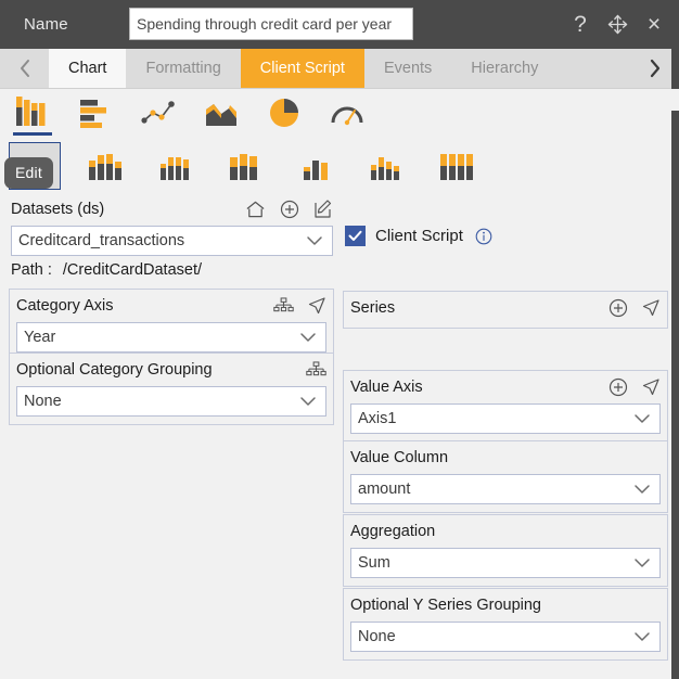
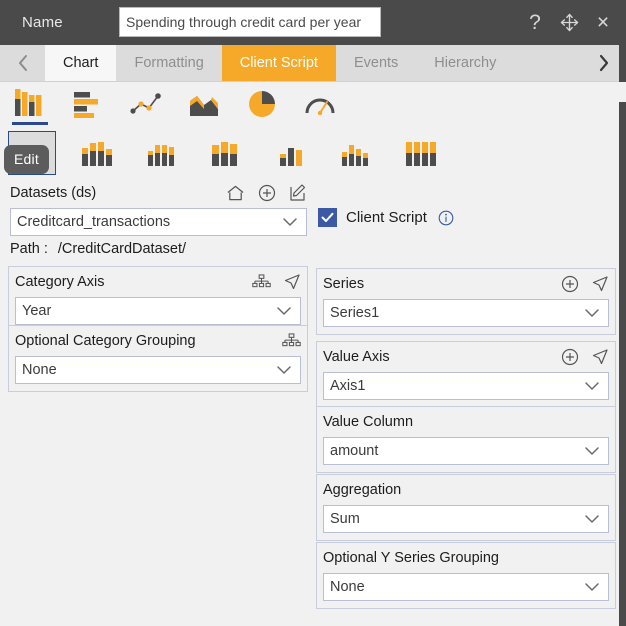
  Name
  Spending through credit card per year
  ?
  ×
  Chart
  Formatting
  Client Script
  Events
  Hierarchy
  Edit
  Datasets (ds)
  Creditcard_transactions
  Path :
  /CreditCardDataset/
  Client Script
  Category Axis
  Year
  Optional Category Grouping
  None
  Series
+ Series1
  Value Axis
  Axis1
  Value Column
  amount
  Aggregation
  Sum
  Optional Y Series Grouping
  None
